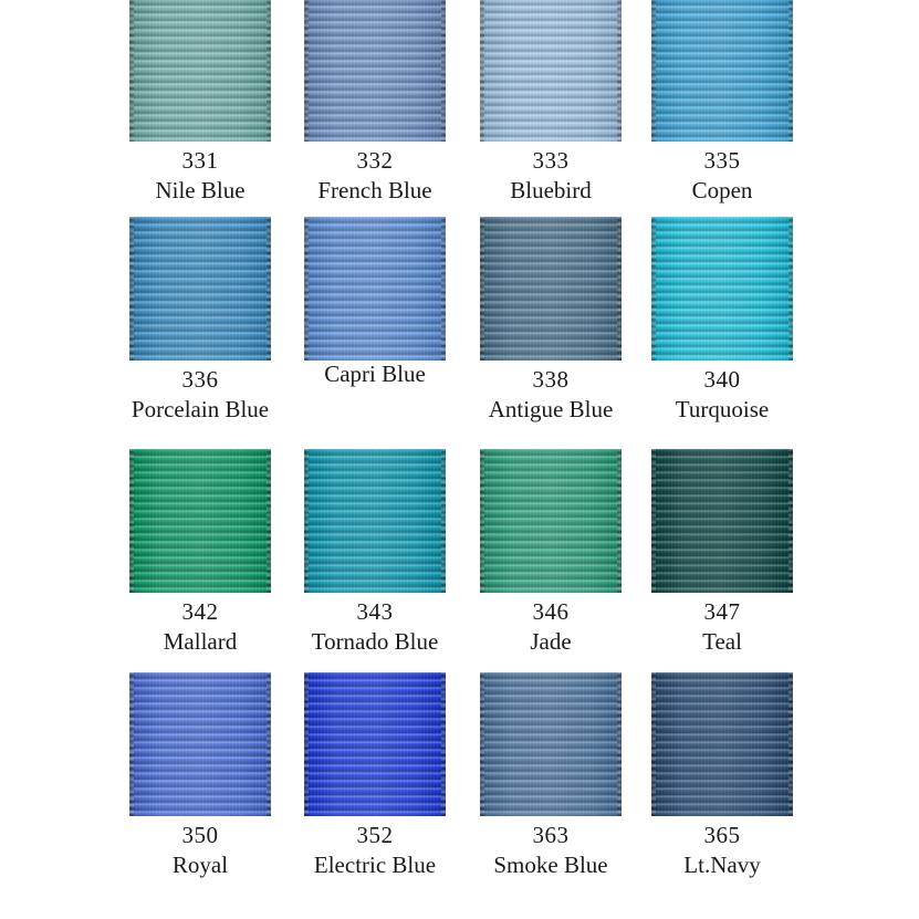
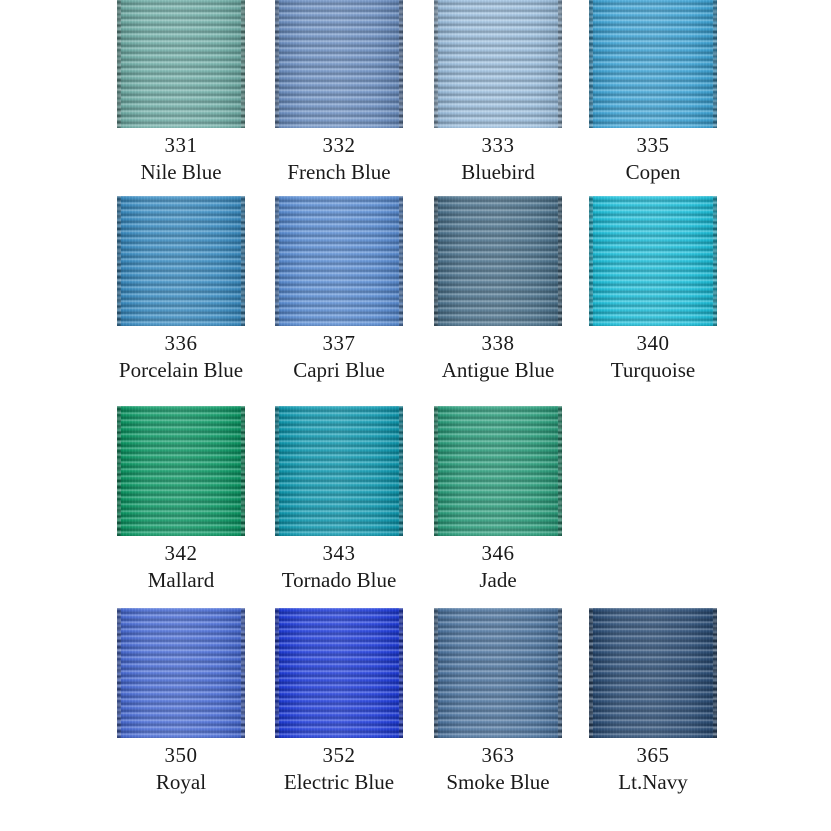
  331
  Nile Blue
  332
  French Blue
  333
  Bluebird
  335
  Copen
  336
  Porcelain Blue
+ 337
  Capri Blue
  338
  Antigue Blue
  340
  Turquoise
  342
  Mallard
  343
  Tornado Blue
  346
  Jade
- 347
- Teal
  350
  Royal
  352
  Electric Blue
  363
  Smoke Blue
  365
  Lt.Navy
